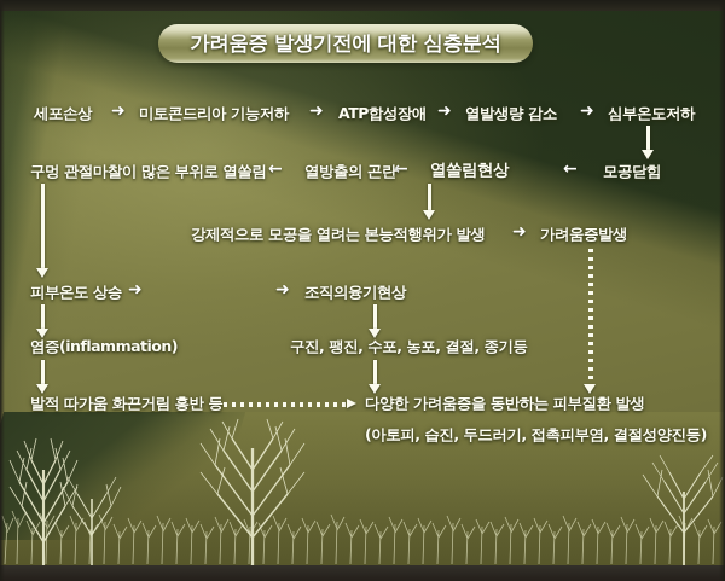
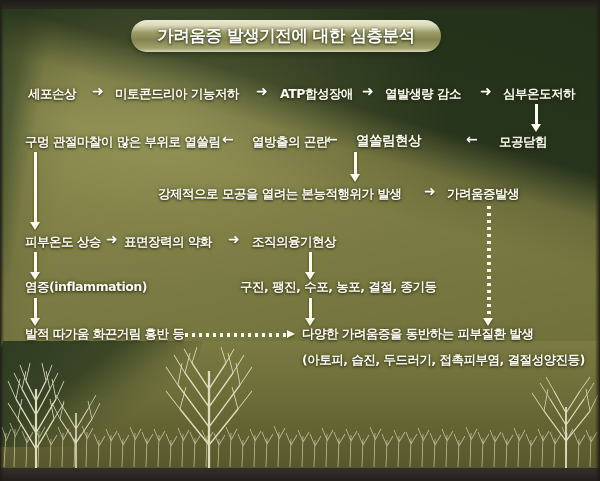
  가려움증 발생기전에 대한 심층분석
  세포손상
  ➜
  미토콘드리아 기능저하
  ➜
  ATP합성장애
  ➜
  열발생량 감소
  ➜
  심부온도저하
  모공닫힘
  ←
  열쏠림현상
  ←
  열방출의 곤란
  ←
  구멍 관절마찰이 많은 부위로 열쏠림
  강제적으로 모공을 열려는 본능적행위가 발생
  ➜
  가려움증발생
  피부온도 상승
  ➜
+ 표면장력의 약화
  ➜
  조직의융기현상
  염증(inflammation)
  구진, 팽진, 수포, 농포, 결절, 종기등
  발적 따가움 화끈거림 홍반 등
  다양한 가려움증을 동반하는 피부질환 발생
  (아토피, 습진, 두드러기, 접촉피부염, 결절성양진등)
